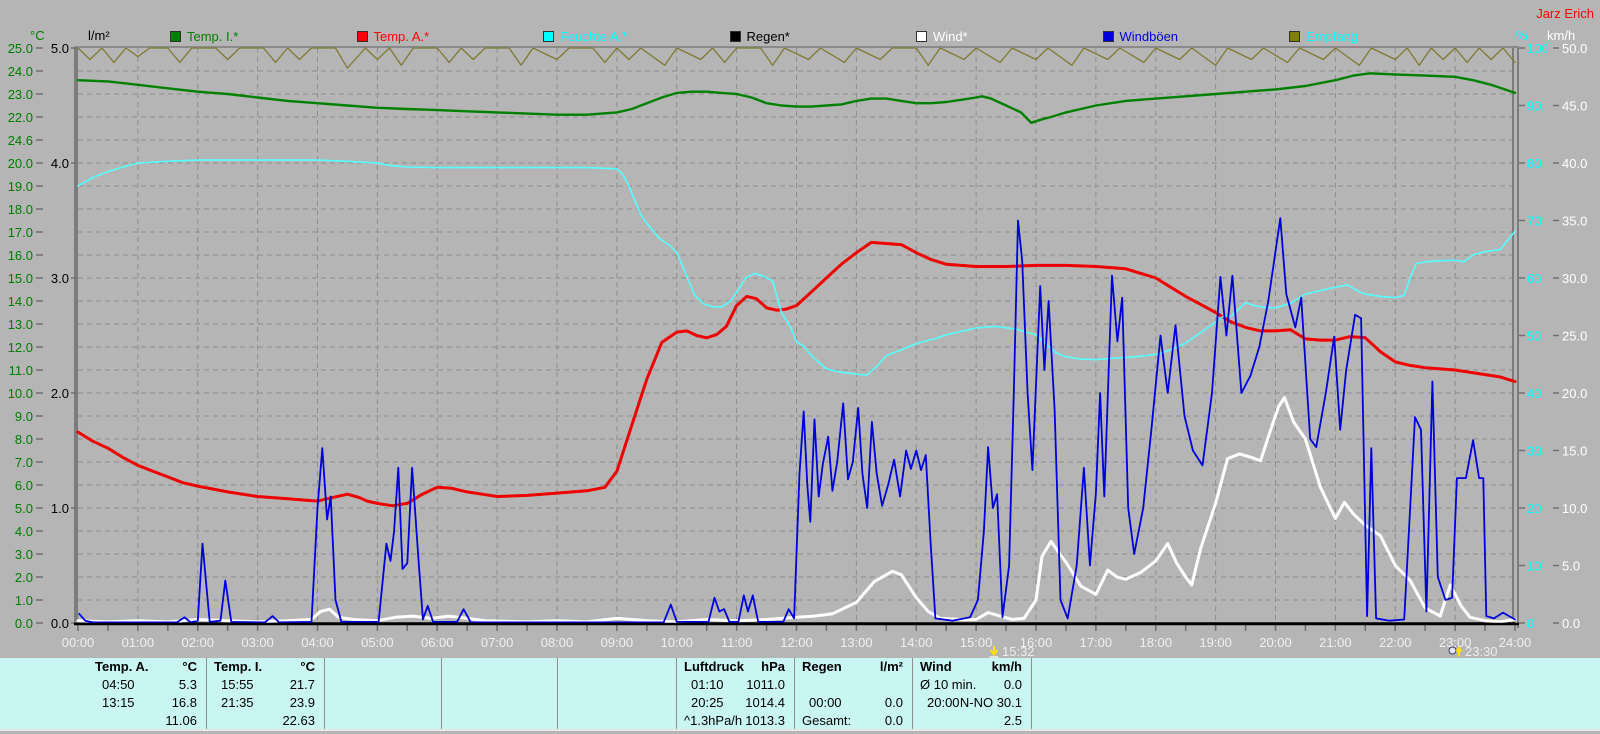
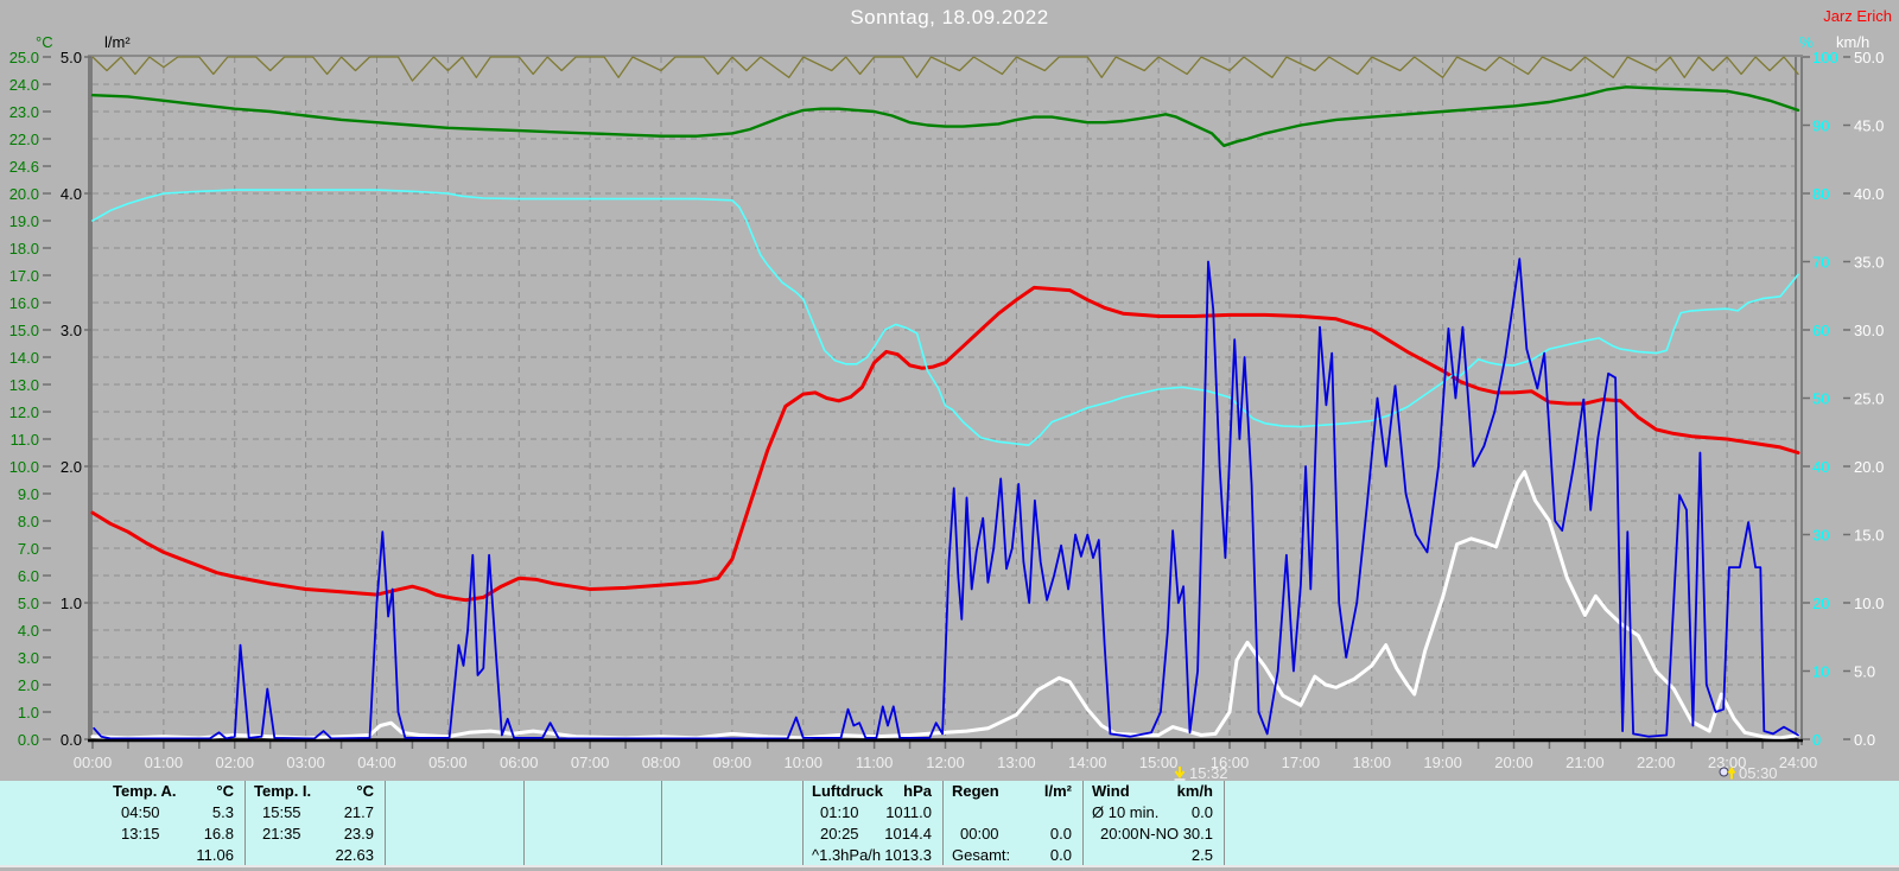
+ Sonntag, 18.09.2022
  Jarz Erich
  °C
  l/m²
  %
  km/h
- Temp. I.*
- Temp. A.*
- Feuchte A.*
- Regen*
- Wind*
- Windböen
- Empfang
  25.0
  24.0
  23.0
  22.0
  24.6
  20.0
  19.0
  18.0
  17.0
  16.0
  15.0
  14.0
  13.0
  12.0
  11.0
  10.0
  9.0
  8.0
  7.0
  6.0
  5.0
  4.0
  3.0
  2.0
  1.0
  0.0
  5.0
  4.0
  3.0
  2.0
  1.0
  0.0
  100
  90
  80
  70
  60
  50
  40
  30
  20
  10
  0
  50.0
  45.0
  40.0
  35.0
  30.0
  25.0
  20.0
  15.0
  10.0
  5.0
  0.0
  00:00
  01:00
  02:00
  03:00
  04:00
  05:00
  06:00
  07:00
  08:00
  09:00
  10:00
  11:00
  12:00
  13:00
  14:00
  15:00
  16:00
  17:00
  18:00
  19:00
  20:00
  21:00
  22:00
  23:00
  24:00
  15:32
- 23:30
+ 05:30
  Temp. A.
  °C
  04:50
  5.3
  13:15
  16.8
  11.06
  Temp. I.
  °C
  15:55
  21.7
  21:35
  23.9
  22.63
  Luftdruck
  hPa
  01:10
  1011.0
  20:25
  1014.4
  ^1.3hPa/h
  1013.3
  Regen
  l/m²
  00:00
  0.0
  Gesamt:
  0.0
  Wind
  km/h
  Ø 10 min.
  0.0
  20:00
  N-NO 30.1
  2.5
